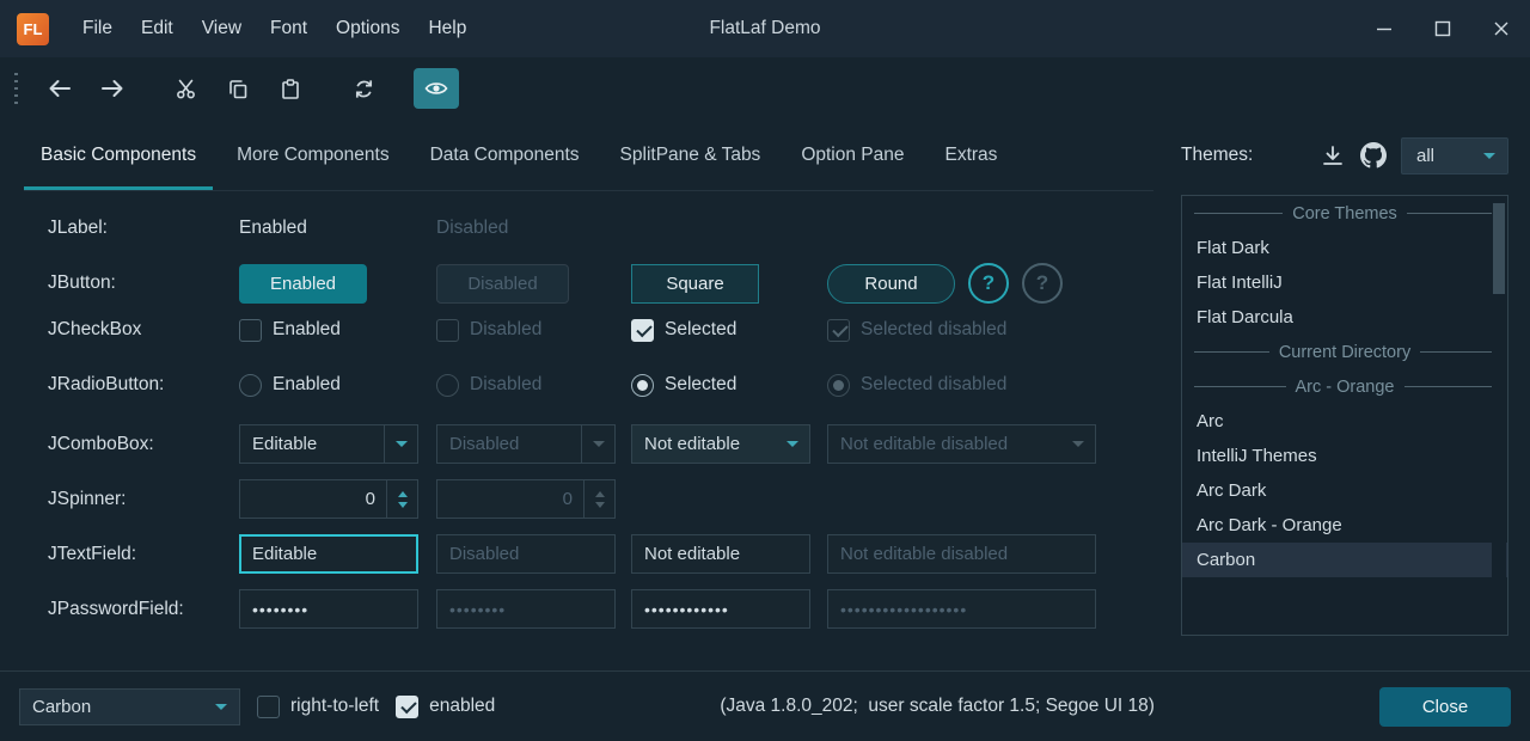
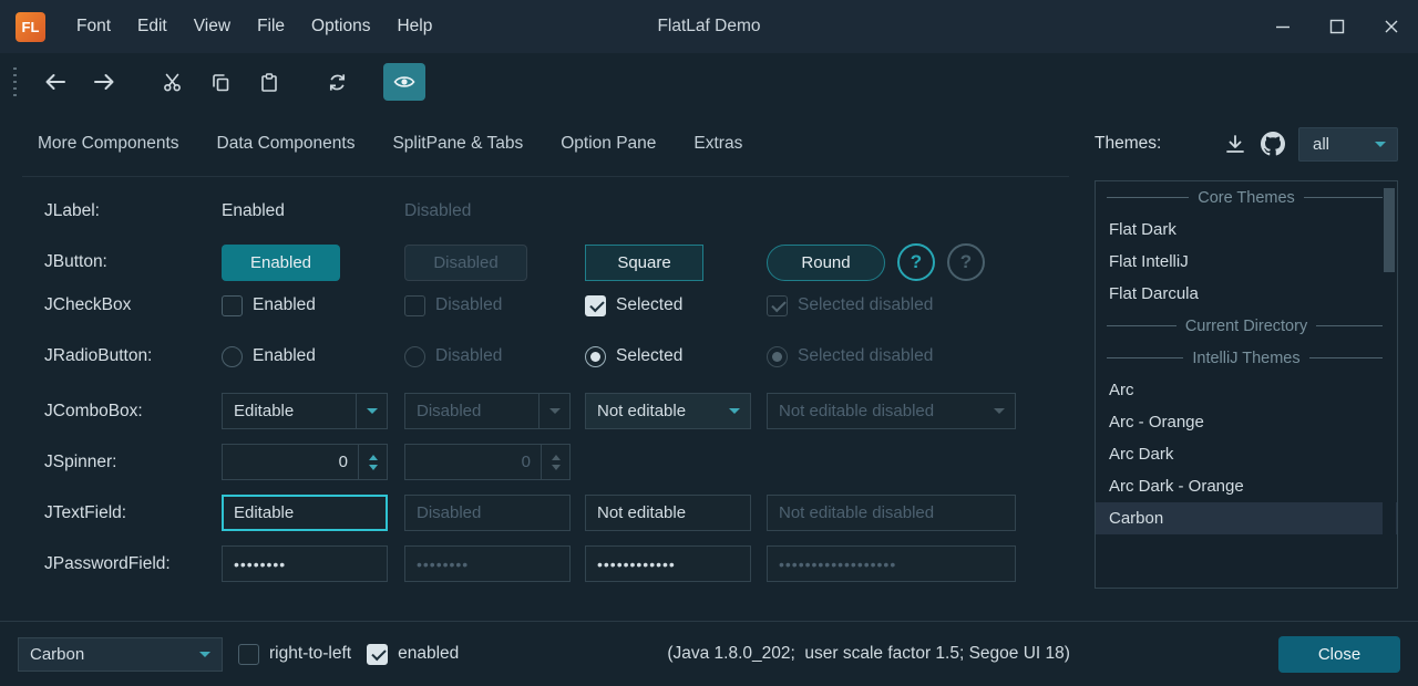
  FL
- File
+ Font
  Edit
  View
- Font
+ File
  Options
  Help
  FlatLaf Demo
- Basic Components
  More Components
  Data Components
  SplitPane & Tabs
  Option Pane
  Extras
  Themes:
  all
  JLabel:
  Enabled
  Disabled
  JButton:
  Enabled
  Disabled
  Square
  Round
  ?
  ?
  JCheckBox
  Enabled
  Disabled
  Selected
  Selected disabled
  JRadioButton:
  Enabled
  Disabled
  Selected
  Selected disabled
  JComboBox:
  Editable
  Disabled
  Not editable
  Not editable disabled
  JSpinner:
  0
  0
  JTextField:
  Editable
  Disabled
  Not editable
  Not editable disabled
  JPasswordField:
  ••••••••
  ••••••••
  ••••••••••••
  ••••••••••••••••••
  Core Themes
  Flat Dark
  Flat IntelliJ
  Flat Darcula
  Current Directory
- Arc - Orange
+ IntelliJ Themes
  Arc
- IntelliJ Themes
+ Arc - Orange
  Arc Dark
  Arc Dark - Orange
  Carbon
  Carbon
  right-to-left
  enabled
  (Java 1.8.0_202; user scale factor 1.5; Segoe UI 18)
  Close
